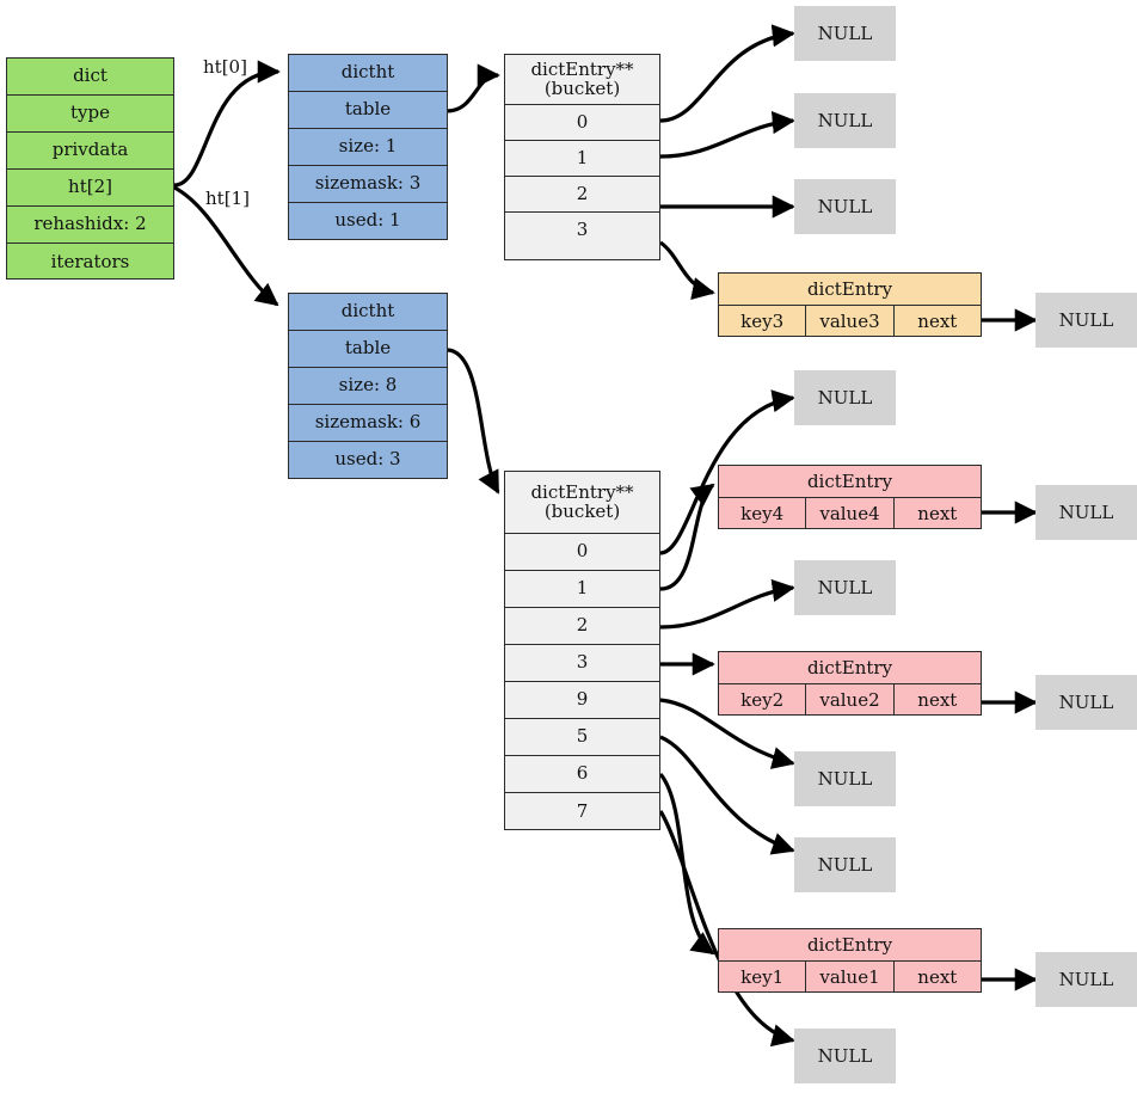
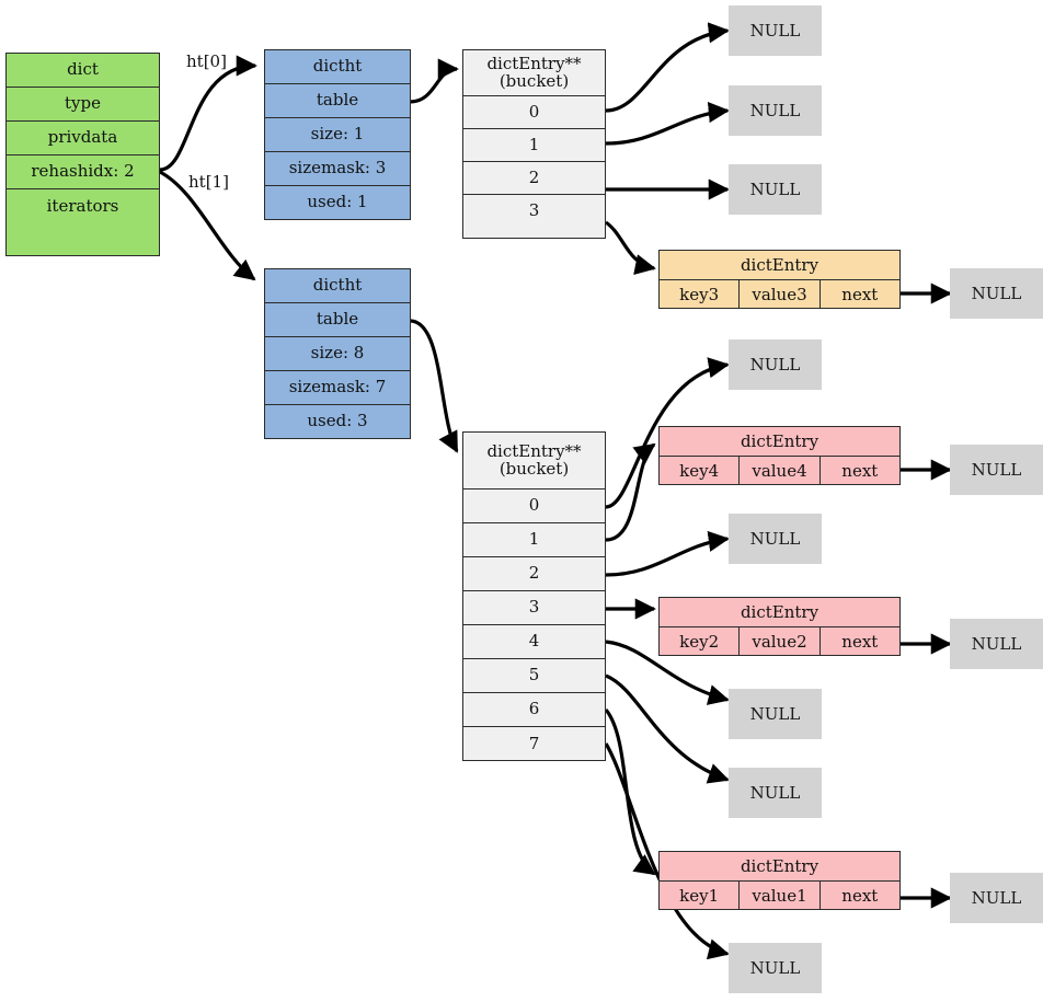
  dict
  type
  privdata
- ht[2]
  rehashidx: 2
  iterators
  ht[0]
  ht[1]
  dictht
  table
  size: 1
  sizemask: 3
  used: 1
  dictht
  table
  size: 8
- sizemask: 6
+ sizemask: 7
  used: 3
  dictEntry**
  (bucket)
  0
  1
  2
  3
  dictEntry**
  (bucket)
  0
  1
  2
  3
- 9
+ 4
  5
  6
  7
  dictEntry
  key3
  value3
  next
  dictEntry
  key4
  value4
  next
  dictEntry
  key2
  value2
  next
  dictEntry
  key1
  value1
  next
  NULL
  NULL
  NULL
  NULL
  NULL
  NULL
  NULL
  NULL
  NULL
  NULL
  NULL
  NULL
